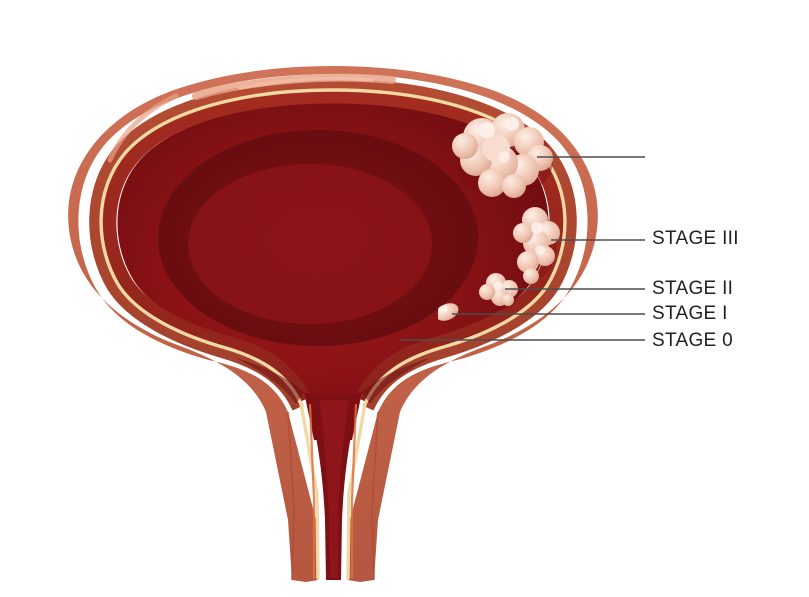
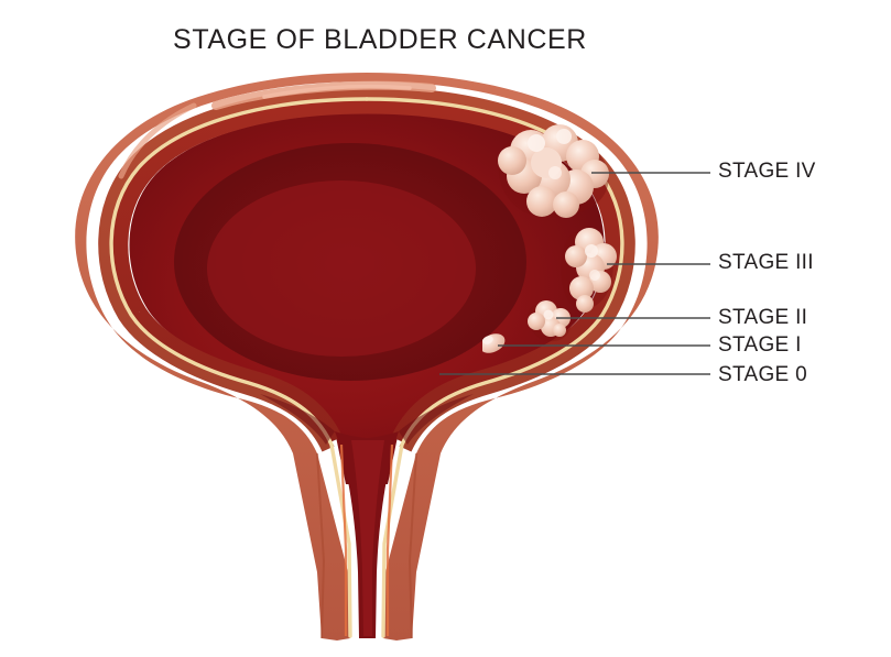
+ STAGE OF BLADDER CANCER
+ STAGE IV
  STAGE III
  STAGE II
  STAGE I
  STAGE 0
